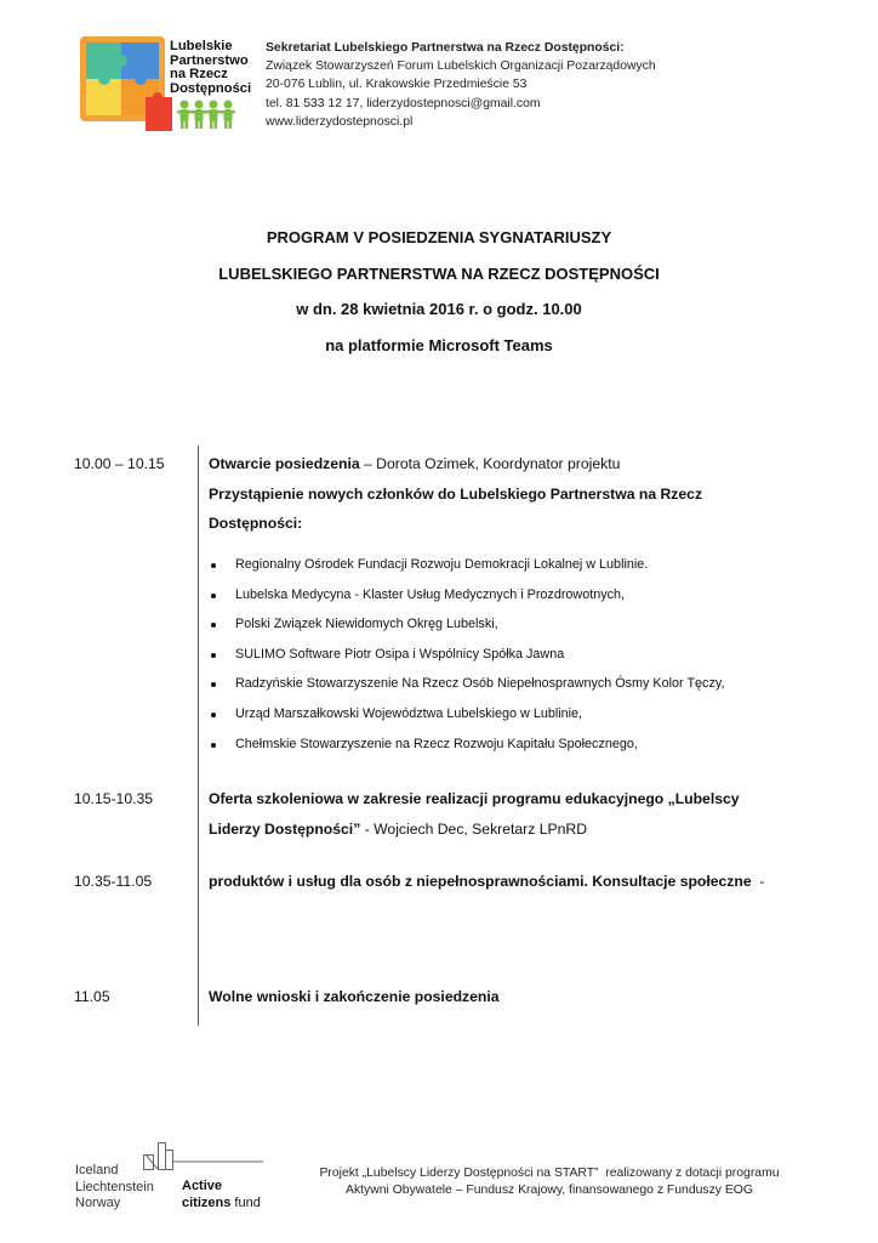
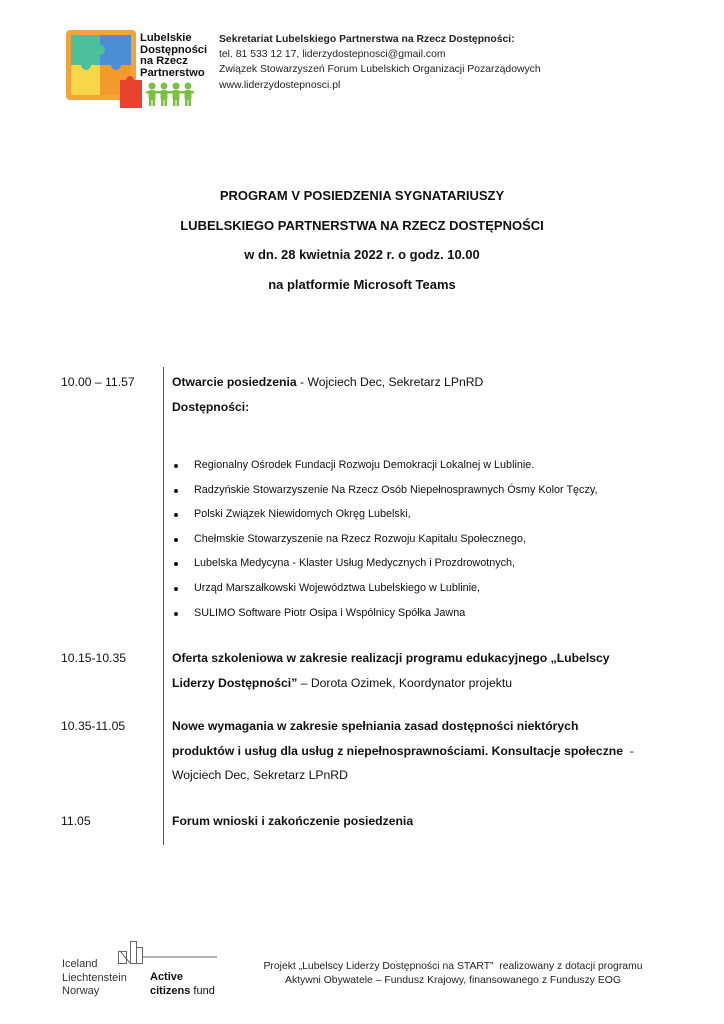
  Lubelskie
- Partnerstwo
+ Dostępności
  na Rzecz
- Dostępności
+ Partnerstwo
  Sekretariat Lubelskiego Partnerstwa na Rzecz Dostępności:
- Związek Stowarzyszeń Forum Lubelskich Organizacji Pozarządowych
+ tel. 81 533 12 17, liderzydostepnosci@gmail.com
- 20-076 Lublin, ul. Krakowskie Przedmieście 53
- tel. 81 533 12 17, liderzydostepnosci@gmail.com
+ Związek Stowarzyszeń Forum Lubelskich Organizacji Pozarządowych
  www.liderzydostepnosci.pl
  PROGRAM V POSIEDZENIA SYGNATARIUSZY
  LUBELSKIEGO PARTNERSTWA NA RZECZ DOSTĘPNOŚCI
- w dn. 28 kwietnia 2016 r. o godz. 10.00
+ w dn. 28 kwietnia 2022 r. o godz. 10.00
  na platformie Microsoft Teams
- 10.00 – 10.15
+ 10.00 – 11.57
- Otwarcie posiedzenia – Dorota Ozimek, Koordynator projektu
+ Otwarcie posiedzenia - Wojciech Dec, Sekretarz LPnRD
- Przystąpienie nowych członków do Lubelskiego Partnerstwa na Rzecz
  Dostępności:
  Regionalny Ośrodek Fundacji Rozwoju Demokracji Lokalnej w Lublinie.
- Lubelska Medycyna - Klaster Usług Medycznych i Prozdrowotnych,
+ Radzyńskie Stowarzyszenie Na Rzecz Osób Niepełnosprawnych Ósmy Kolor Tęczy,
  Polski Związek Niewidomych Okręg Lubelski,
- SULIMO Software Piotr Osipa i Wspólnicy Spółka Jawna
+ Chełmskie Stowarzyszenie na Rzecz Rozwoju Kapitału Społecznego,
- Radzyńskie Stowarzyszenie Na Rzecz Osób Niepełnosprawnych Ósmy Kolor Tęczy,
+ Lubelska Medycyna - Klaster Usług Medycznych i Prozdrowotnych,
  Urząd Marszałkowski Województwa Lubelskiego w Lublinie,
- Chełmskie Stowarzyszenie na Rzecz Rozwoju Kapitału Społecznego,
+ SULIMO Software Piotr Osipa i Wspólnicy Spółka Jawna
  10.15-10.35
  Oferta szkoleniowa w zakresie realizacji programu edukacyjnego „Lubelscy
- Liderzy Dostępności” - Wojciech Dec, Sekretarz LPnRD
+ Liderzy Dostępności” – Dorota Ozimek, Koordynator projektu
  10.35-11.05
+ Nowe wymagania w zakresie spełniania zasad dostępności niektórych
- produktów i usług dla osób z niepełnosprawnościami. Konsultacje społeczne -
+ produktów i usług dla usług z niepełnosprawnościami. Konsultacje społeczne -
+ Wojciech Dec, Sekretarz LPnRD
  11.05
- Wolne wnioski i zakończenie posiedzenia
+ Forum wnioski i zakończenie posiedzenia
  Iceland
  Liechtenstein
  Norway
  Active
  citizens fund
  Projekt „Lubelscy Liderzy Dostępności na START” realizowany z dotacji programu
  Aktywni Obywatele – Fundusz Krajowy, finansowanego z Funduszy EOG
